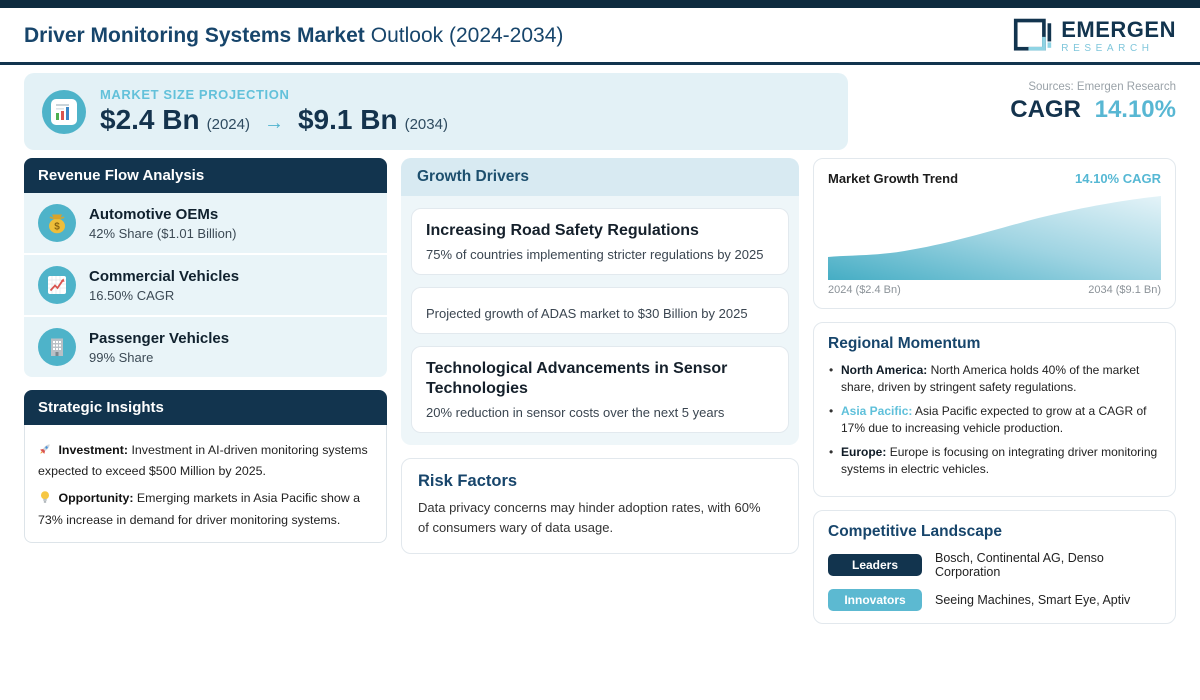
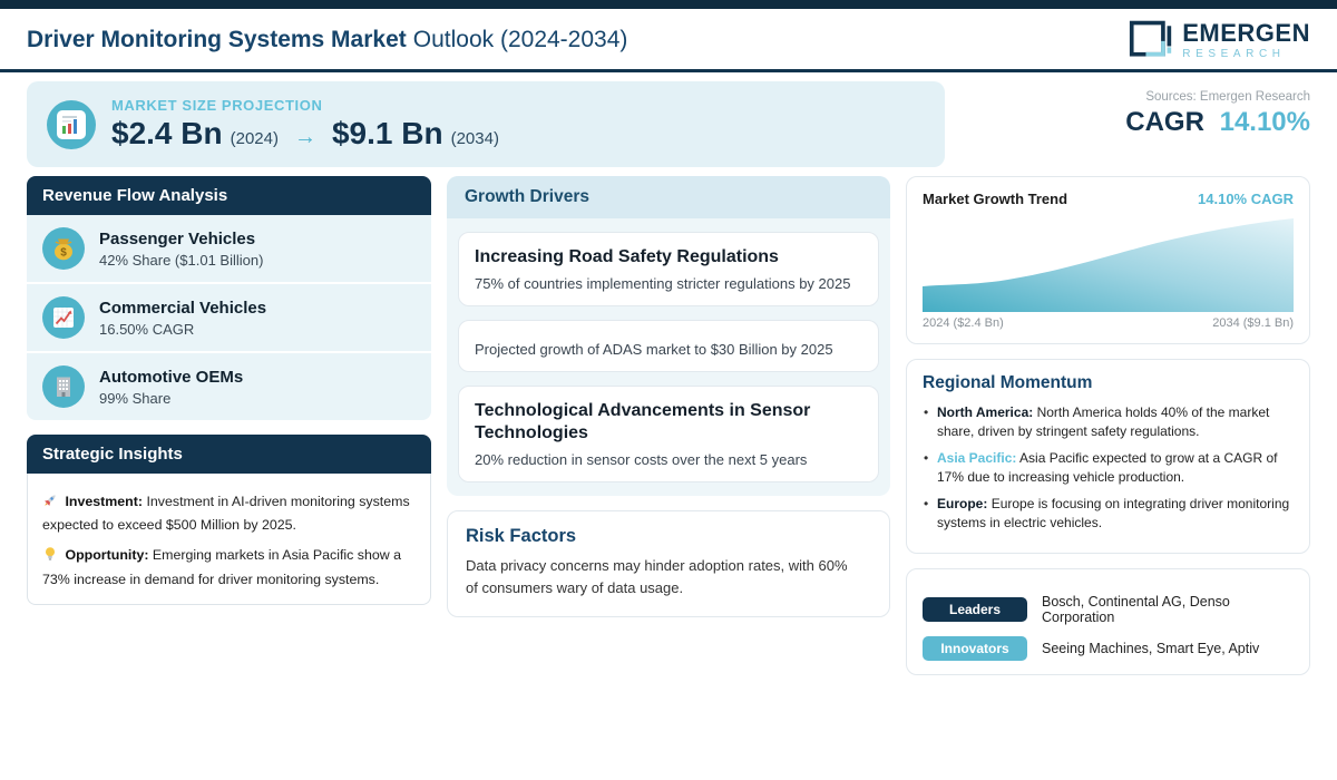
  Driver Monitoring Systems Market Outlook (2024-2034)
  EMERGEN
  RESEARCH
  MARKET SIZE PROJECTION
  $2.4 Bn
  (2024)
  →
  $9.1 Bn
  (2034)
  Sources: Emergen Research
  CAGR 14.10%
  Revenue Flow Analysis
  $
- Automotive OEMs
+ Passenger Vehicles
  42% Share ($1.01 Billion)
  Commercial Vehicles
  16.50% CAGR
- Passenger Vehicles
+ Automotive OEMs
  99% Share
  Strategic Insights
  Investment: Investment in AI-driven monitoring systems expected to exceed $500 Million by 2025.
  Opportunity: Emerging markets in Asia Pacific show a 73% increase in demand for driver monitoring systems.
  Growth Drivers
  Increasing Road Safety Regulations
  75% of countries implementing stricter regulations by 2025
  Projected growth of ADAS market to $30 Billion by 2025
  Technological Advancements in Sensor Technologies
  20% reduction in sensor costs over the next 5 years
  Risk Factors
  Data privacy concerns may hinder adoption rates, with 60% of consumers wary of data usage.
  Market Growth Trend
  14.10% CAGR
  2024 ($2.4 Bn)
  2034 ($9.1 Bn)
  Regional Momentum
  North America: North America holds 40% of the market share, driven by stringent safety regulations.
  Asia Pacific: Asia Pacific expected to grow at a CAGR of 17% due to increasing vehicle production.
  Europe: Europe is focusing on integrating driver monitoring systems in electric vehicles.
- Competitive Landscape
  Leaders
  Bosch, Continental AG, Denso Corporation
  Innovators
  Seeing Machines, Smart Eye, Aptiv
